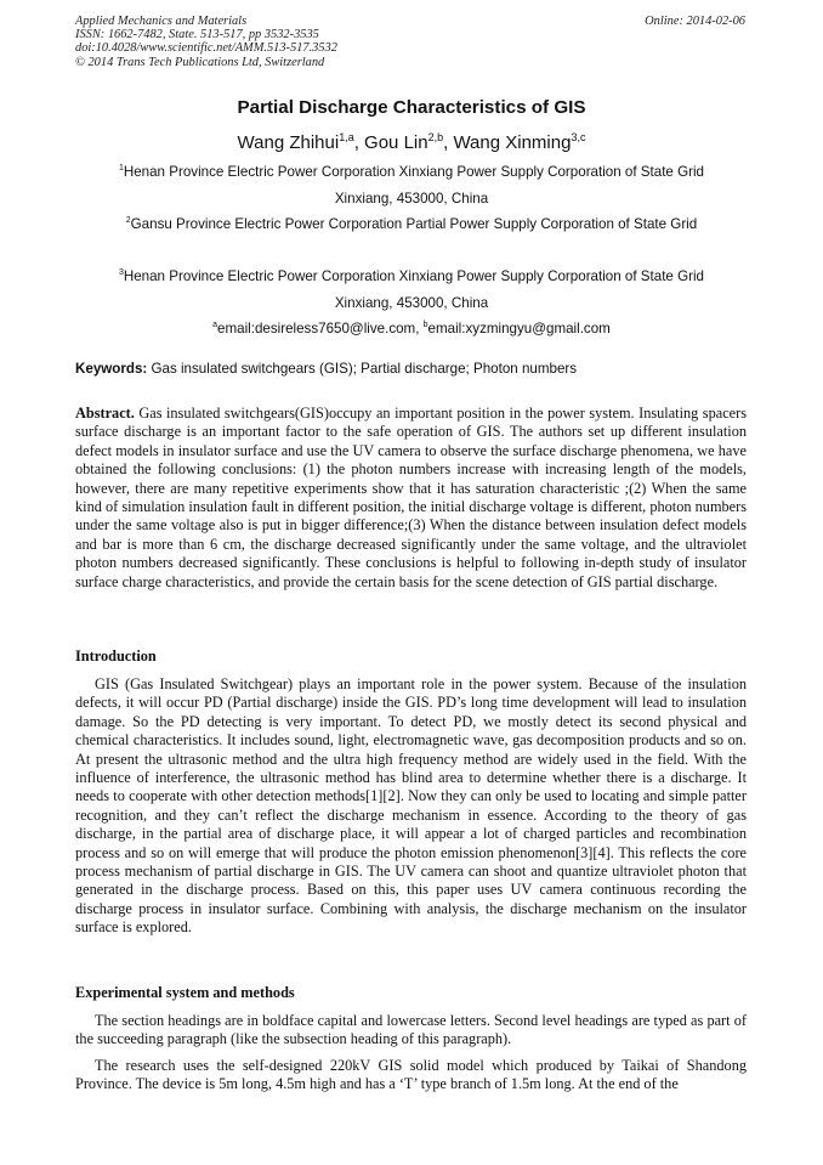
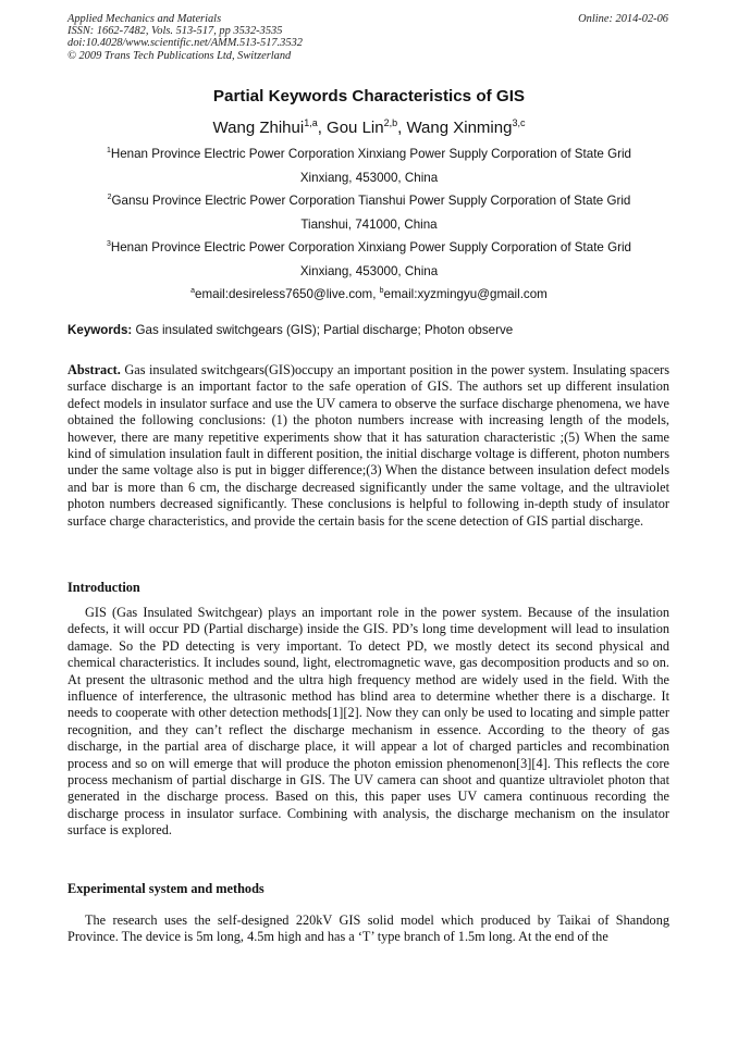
  Applied Mechanics and Materials
- ISSN: 1662-7482, State. 513-517, pp 3532-3535
+ ISSN: 1662-7482, Vols. 513-517, pp 3532-3535
  doi:10.4028/www.scientific.net/AMM.513-517.3532
- © 2014 Trans Tech Publications Ltd, Switzerland
+ © 2009 Trans Tech Publications Ltd, Switzerland
  Online: 2014-02-06
- Partial Discharge Characteristics of GIS
+ Partial Keywords Characteristics of GIS
  Wang Zhihui1,a, Gou Lin2,b, Wang Xinming3,c
  Henan Province Electric Power Corporation Xinxiang Power Supply Corporation of State Grid
  Xinxiang, 453000, China
- Gansu Province Electric Power Corporation Partial Power Supply Corporation of State Grid
+ Gansu Province Electric Power Corporation Tianshui Power Supply Corporation of State Grid
+ Tianshui, 741000, China
  Henan Province Electric Power Corporation Xinxiang Power Supply Corporation of State Grid
  Xinxiang, 453000, China
  email:desireless7650@live.com, email:xyzmingyu@gmail.com
- Keywords: Gas insulated switchgears (GIS); Partial discharge; Photon numbers
+ Keywords: Gas insulated switchgears (GIS); Partial discharge; Photon observe
- Abstract. Gas insulated switchgears(GIS)occupy an important position in the power system. Insulating spacers surface discharge is an important factor to the safe operation of GIS. The authors set up different insulation defect models in insulator surface and use the UV camera to observe the surface discharge phenomena, we have obtained the following conclusions: (1) the photon numbers increase with increasing length of the models, however, there are many repetitive experiments show that it has saturation characteristic ;(2) When the same kind of simulation insulation fault in different position, the initial discharge voltage is different, photon numbers under the same voltage also is put in bigger difference;(3) When the distance between insulation defect models and bar is more than 6 cm, the discharge decreased significantly under the same voltage, and the ultraviolet photon numbers decreased significantly. These conclusions is helpful to following in-depth study of insulator surface charge characteristics, and provide the certain basis for the scene detection of GIS partial discharge.
+ Abstract. Gas insulated switchgears(GIS)occupy an important position in the power system. Insulating spacers surface discharge is an important factor to the safe operation of GIS. The authors set up different insulation defect models in insulator surface and use the UV camera to observe the surface discharge phenomena, we have obtained the following conclusions: (1) the photon numbers increase with increasing length of the models, however, there are many repetitive experiments show that it has saturation characteristic ;(5) When the same kind of simulation insulation fault in different position, the initial discharge voltage is different, photon numbers under the same voltage also is put in bigger difference;(3) When the distance between insulation defect models and bar is more than 6 cm, the discharge decreased significantly under the same voltage, and the ultraviolet photon numbers decreased significantly. These conclusions is helpful to following in-depth study of insulator surface charge characteristics, and provide the certain basis for the scene detection of GIS partial discharge.
  Introduction
  GIS (Gas Insulated Switchgear) plays an important role in the power system. Because of the insulation defects, it will occur PD (Partial discharge) inside the GIS. PD’s long time development will lead to insulation damage. So the PD detecting is very important. To detect PD, we mostly detect its second physical and chemical characteristics. It includes sound, light, electromagnetic wave, gas decomposition products and so on. At present the ultrasonic method and the ultra high frequency method are widely used in the field. With the influence of interference, the ultrasonic method has blind area to determine whether there is a discharge. It needs to cooperate with other detection methods[1][2]. Now they can only be used to locating and simple patter recognition, and they can’t reflect the discharge mechanism in essence. According to the theory of gas discharge, in the partial area of discharge place, it will appear a lot of charged particles and recombination process and so on will emerge that will produce the photon emission phenomenon[3][4]. This reflects the core process mechanism of partial discharge in GIS. The UV camera can shoot and quantize ultraviolet photon that generated in the discharge process. Based on this, this paper uses UV camera continuous recording the discharge process in insulator surface. Combining with analysis, the discharge mechanism on the insulator surface is explored.
  Experimental system and methods
- The section headings are in boldface capital and lowercase letters. Second level headings are typed as part of the succeeding paragraph (like the subsection heading of this paragraph).
  The research uses the self-designed 220kV GIS solid model which produced by Taikai of Shandong Province. The device is 5m long, 4.5m high and has a ‘T’ type branch of 1.5m long. At the end of the
